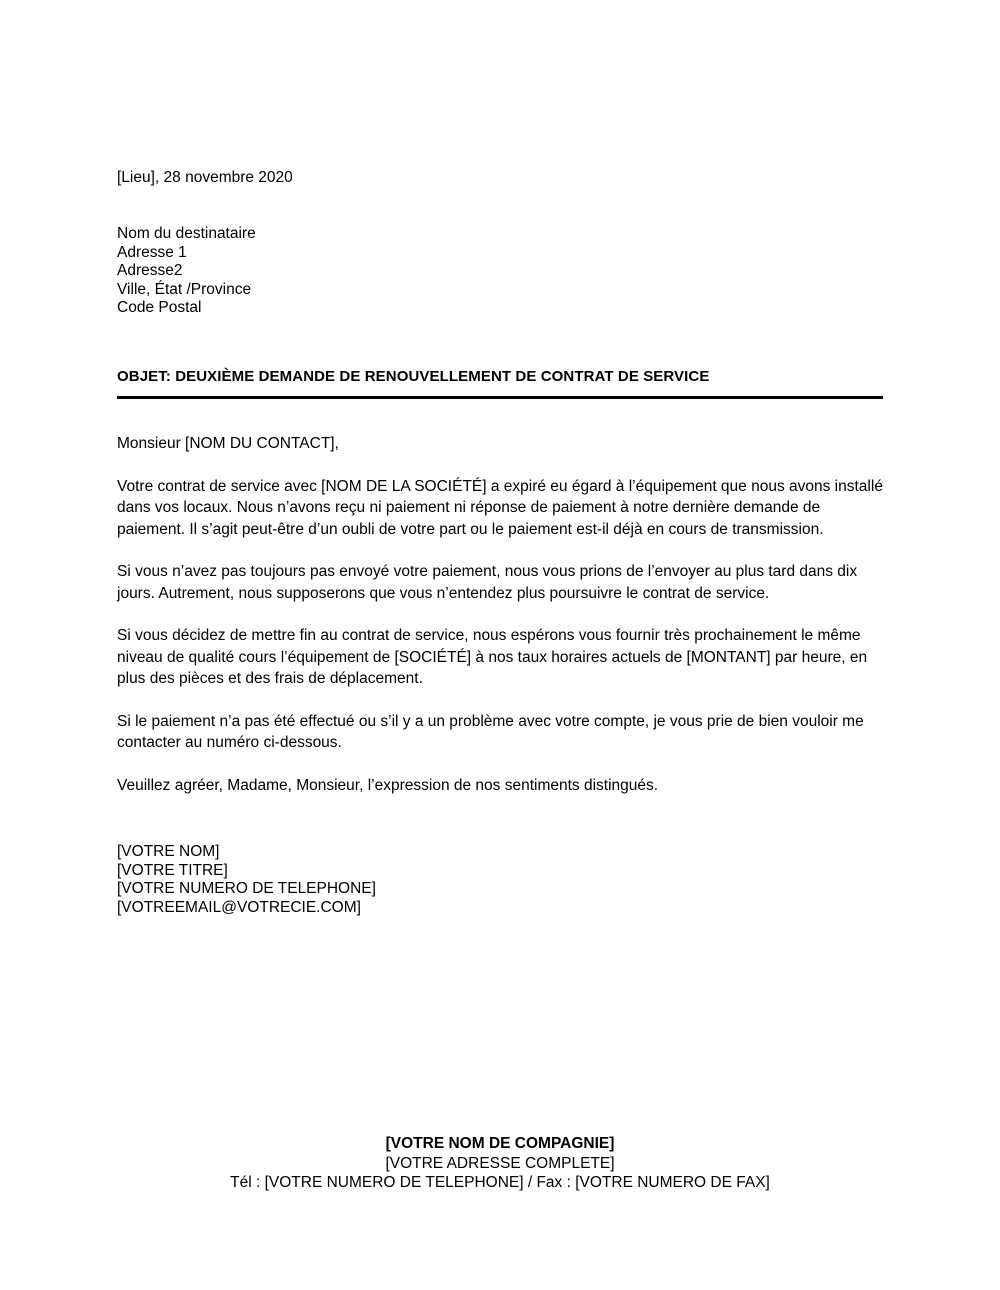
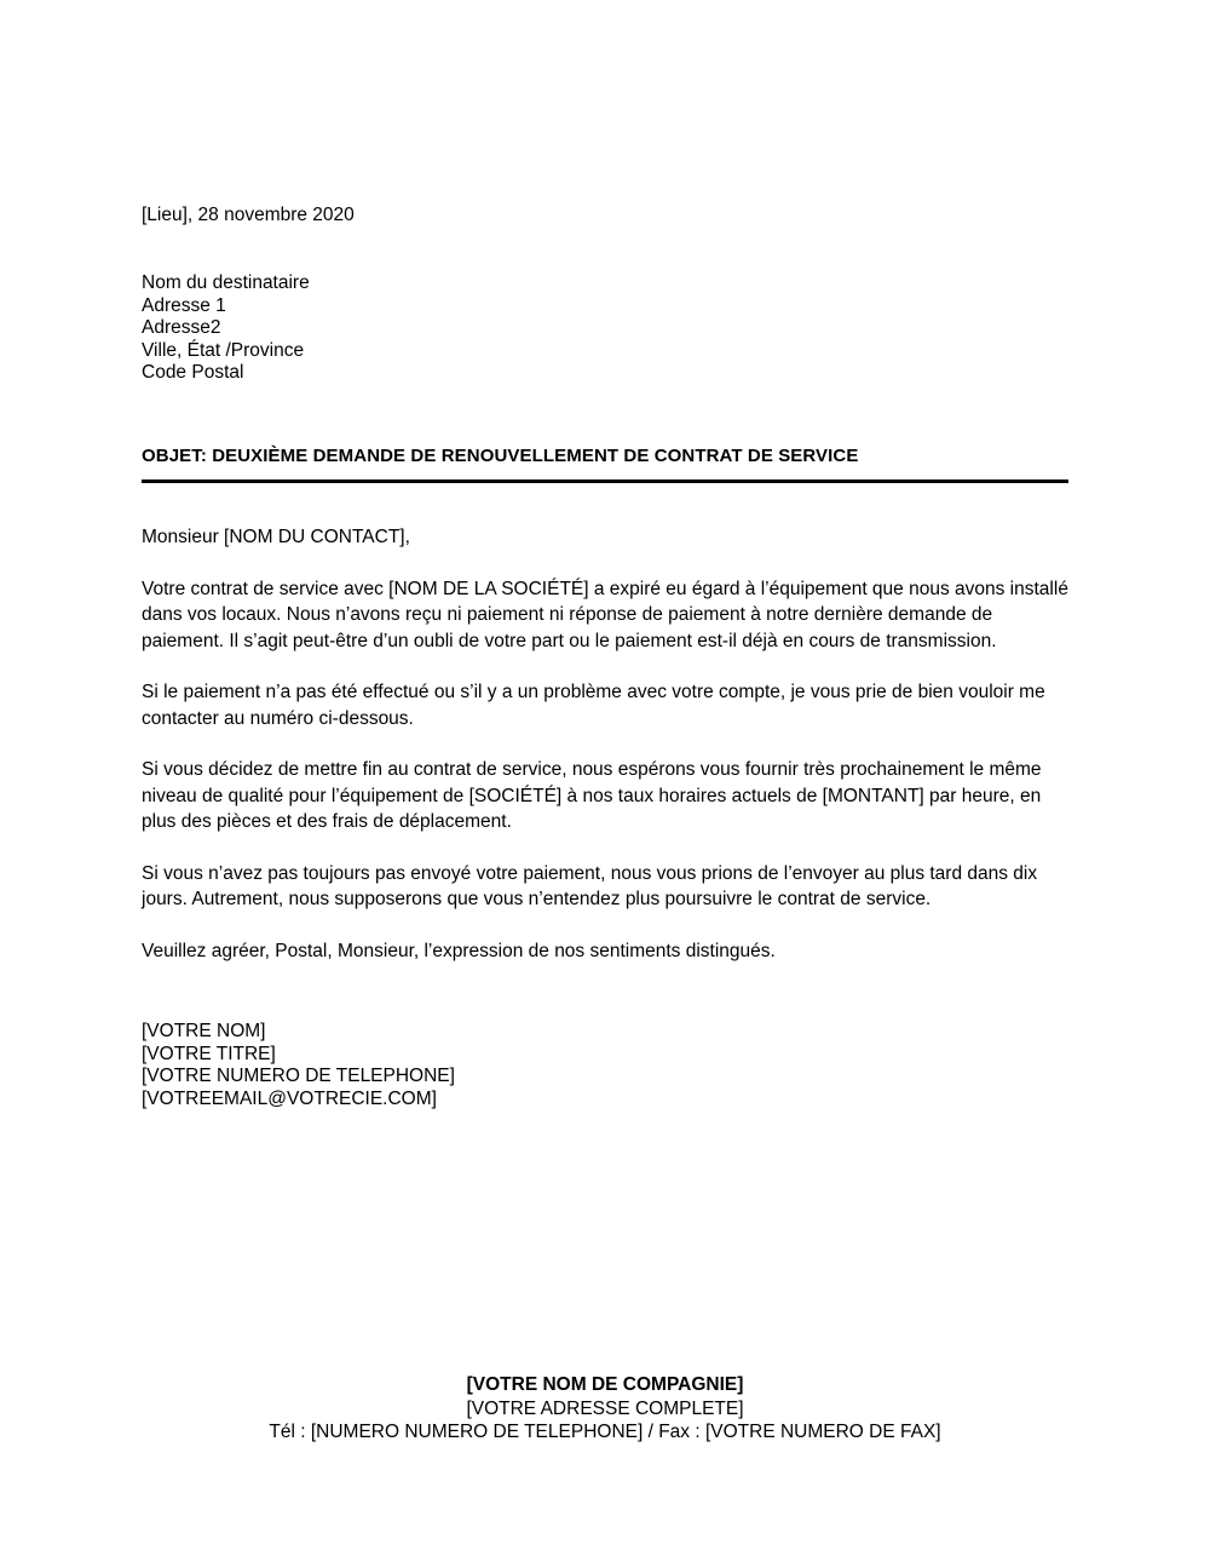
  [Lieu], 28 novembre 2020
  Nom du destinataire
  Adresse 1
  Adresse2
  Ville, État /Province
  Code Postal
  OBJET: DEUXIÈME DEMANDE DE RENOUVELLEMENT DE CONTRAT DE SERVICE
  Monsieur [NOM DU CONTACT],
  Votre contrat de service avec [NOM DE LA SOCIÉTÉ] a expiré eu égard à l’équipement que nous avons installé dans vos locaux. Nous n’avons reçu ni paiement ni réponse de paiement à notre dernière demande de paiement. Il s’agit peut-être d’un oubli de votre part ou le paiement est-il déjà en cours de transmission.
- Si vous n’avez pas toujours pas envoyé votre paiement, nous vous prions de l’envoyer au plus tard dans dix jours. Autrement, nous supposerons que vous n’entendez plus poursuivre le contrat de service.
+ Si le paiement n’a pas été effectué ou s’il y a un problème avec votre compte, je vous prie de bien vouloir me contacter au numéro ci-dessous.
- Si vous décidez de mettre fin au contrat de service, nous espérons vous fournir très prochainement le même niveau de qualité cours l’équipement de [SOCIÉTÉ] à nos taux horaires actuels de [MONTANT] par heure, en plus des pièces et des frais de déplacement.
+ Si vous décidez de mettre fin au contrat de service, nous espérons vous fournir très prochainement le même niveau de qualité pour l’équipement de [SOCIÉTÉ] à nos taux horaires actuels de [MONTANT] par heure, en plus des pièces et des frais de déplacement.
- Si le paiement n’a pas été effectué ou s’il y a un problème avec votre compte, je vous prie de bien vouloir me contacter au numéro ci-dessous.
+ Si vous n’avez pas toujours pas envoyé votre paiement, nous vous prions de l’envoyer au plus tard dans dix jours. Autrement, nous supposerons que vous n’entendez plus poursuivre le contrat de service.
- Veuillez agréer, Madame, Monsieur, l’expression de nos sentiments distingués.
+ Veuillez agréer, Postal, Monsieur, l’expression de nos sentiments distingués.
  [VOTRE NOM]
  [VOTRE TITRE]
  [VOTRE NUMERO DE TELEPHONE]
  [VOTREEMAIL@VOTRECIE.COM]
  [VOTRE NOM DE COMPAGNIE]
  [VOTRE ADRESSE COMPLETE]
- Tél : [VOTRE NUMERO DE TELEPHONE] / Fax : [VOTRE NUMERO DE FAX]
+ Tél : [NUMERO NUMERO DE TELEPHONE] / Fax : [VOTRE NUMERO DE FAX]
